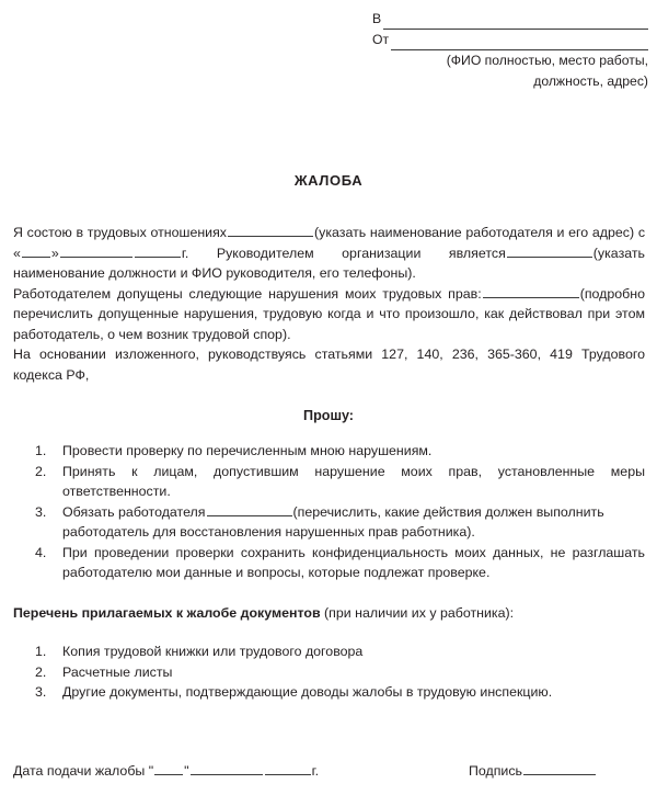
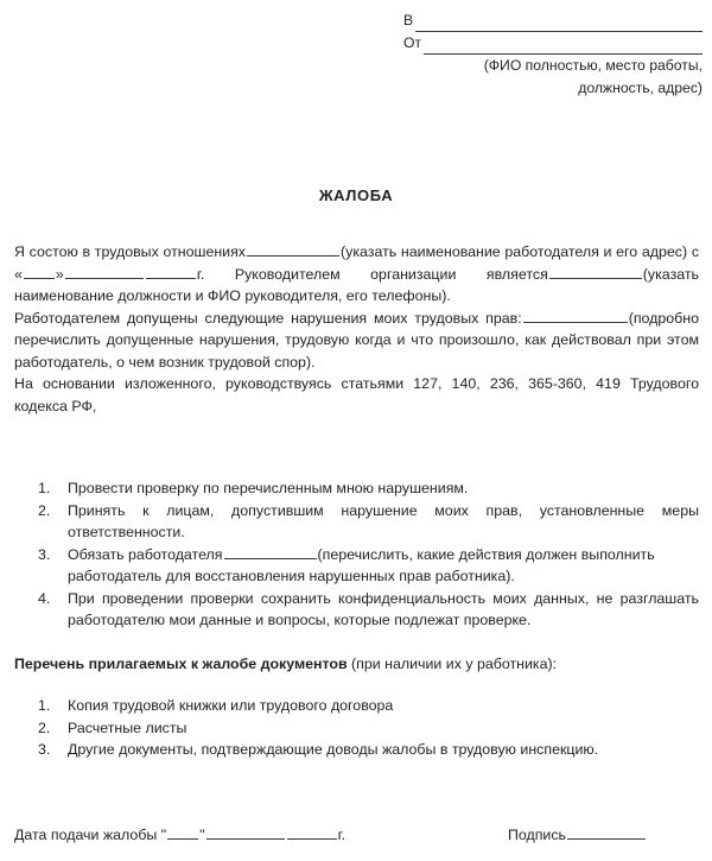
  В
  От
  (ФИО полностью, место работы,
  должность, адрес)
  ЖАЛОБА
  Я состою в трудовых отношениях (указать наименование работодателя и его адрес) с « » г. Руководителем организации является (указать наименование должности и ФИО руководителя, его телефоны).
  Работодателем допущены следующие нарушения моих трудовых прав: (подробно перечислить допущенные нарушения, трудовую когда и что произошло, как действовал при этом работодатель, о чем возник трудовой спор).
  На основании изложенного, руководствуясь статьями 127, 140, 236, 365-360, 419 Трудового кодекса РФ,
- Прошу:
  1.
  Провести проверку по перечисленным мною нарушениям.
  2.
  Принять к лицам, допустившим нарушение моих прав, установленные меры ответственности.
  3.
  Обязать работодателя (перечислить, какие действия должен выполнить работодатель для восстановления нарушенных прав работника).
  4.
  При проведении проверки сохранить конфиденциальность моих данных, не разглашать работодателю мои данные и вопросы, которые подлежат проверке.
  Перечень прилагаемых к жалобе документов (при наличии их у работника):
  1.
  Копия трудовой книжки или трудового договора
  2.
  Расчетные листы
  3.
  Другие документы, подтверждающие доводы жалобы в трудовую инспекцию.
  Дата подачи жалобы " " г.
  Подпись
